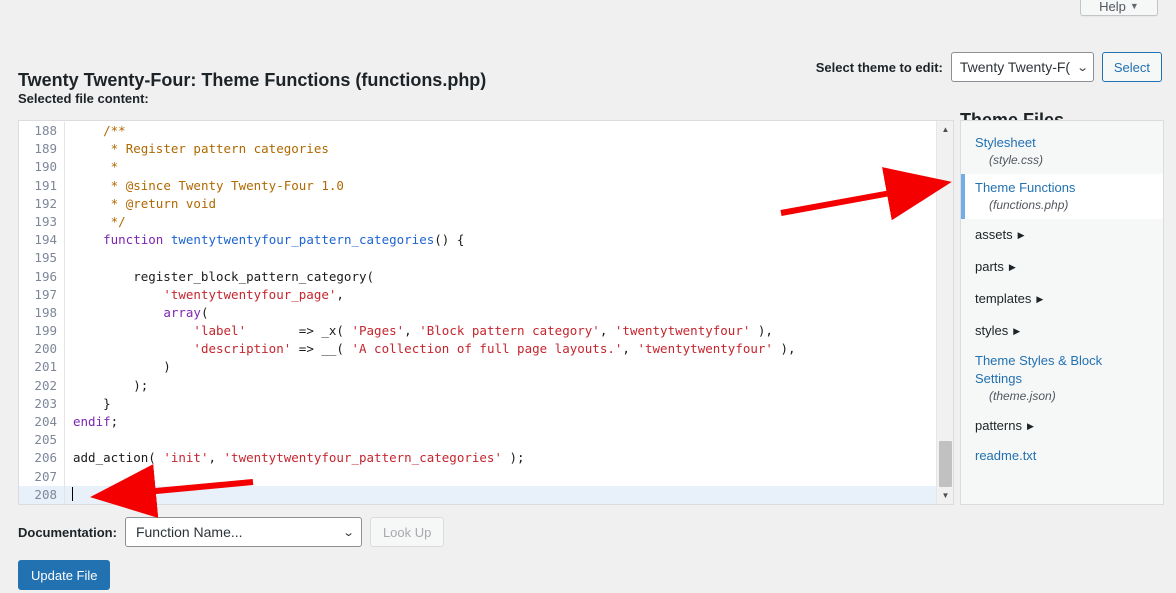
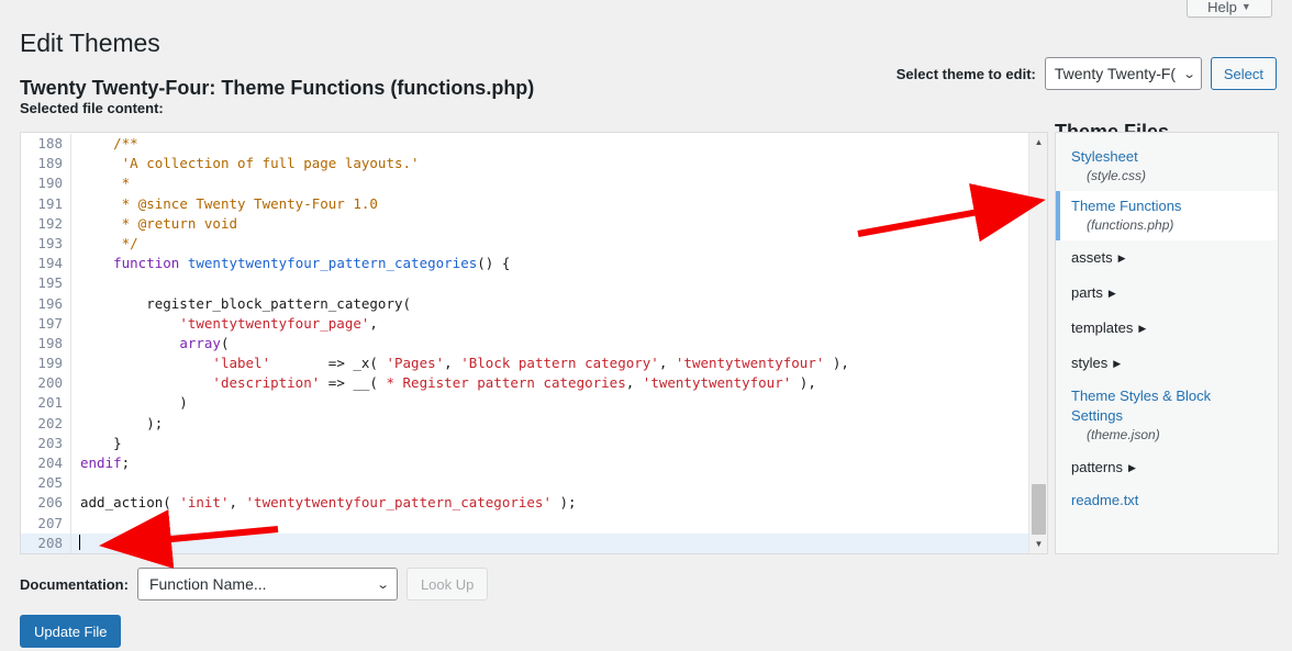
  Help
  ▼
+ Edit Themes
  Twenty Twenty-Four: Theme Functions (functions.php)
  Selected file content:
  Select theme to edit:
  Twenty Twenty-F(
  ⌄
  Select
  188
  /**
  189
- * Register pattern categories
+ 'A collection of full page layouts.'
  190
  *
  191
  * @since Twenty Twenty-Four 1.0
  192
  * @return void
  193
  */
  194
  function twentytwentyfour_pattern_categories() {
  195
  196
  register_block_pattern_category(
  197
  'twentytwentyfour_page',
  198
  array(
  199
  'label' => _x( 'Pages', 'Block pattern category', 'twentytwentyfour' ),
  200
- 'description' => __( 'A collection of full page layouts.', 'twentytwentyfour' ),
+ 'description' => __( * Register pattern categories, 'twentytwentyfour' ),
  201
  )
  202
  );
  203
  }
  204
  endif;
  205
  206
  add_action( 'init', 'twentytwentyfour_pattern_categories' );
  207
  208
  ▲
  ▼
  Stylesheet
  (style.css)
  Theme Functions
  (functions.php)
  assets ▶
  parts ▶
  templates ▶
  styles ▶
  Theme Styles & Block Settings
  (theme.json)
  patterns ▶
  readme.txt
  Documentation:
  Function Name...
  ⌄
  Look Up
  Update File
